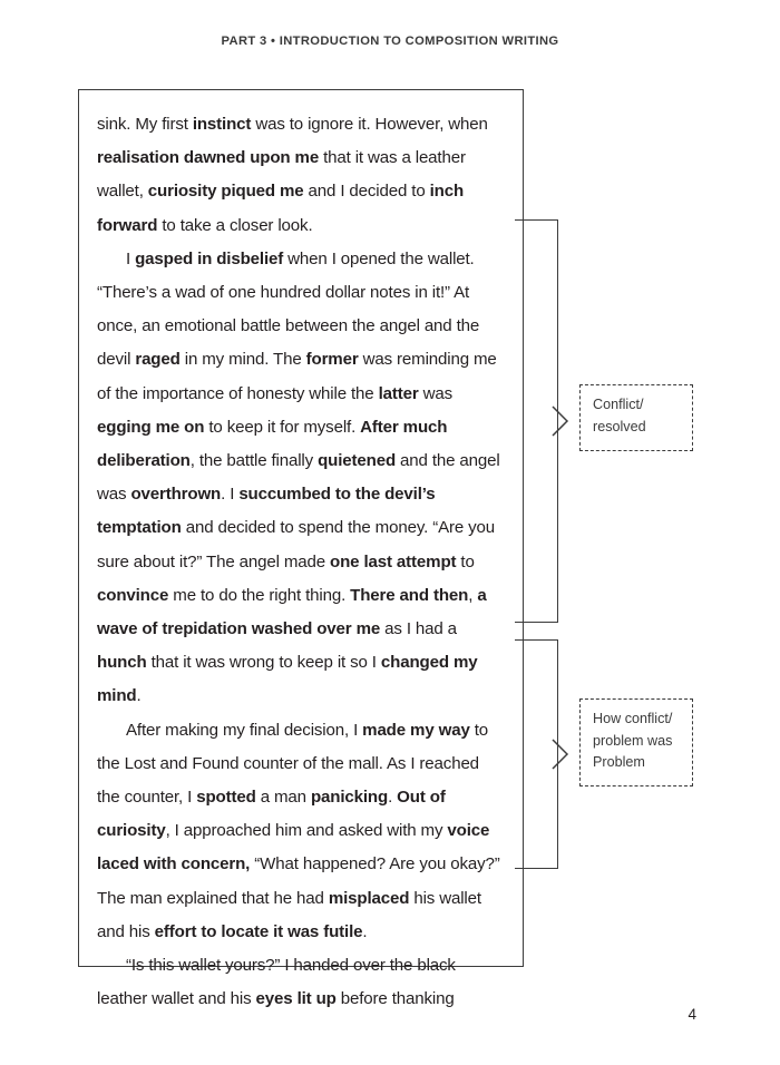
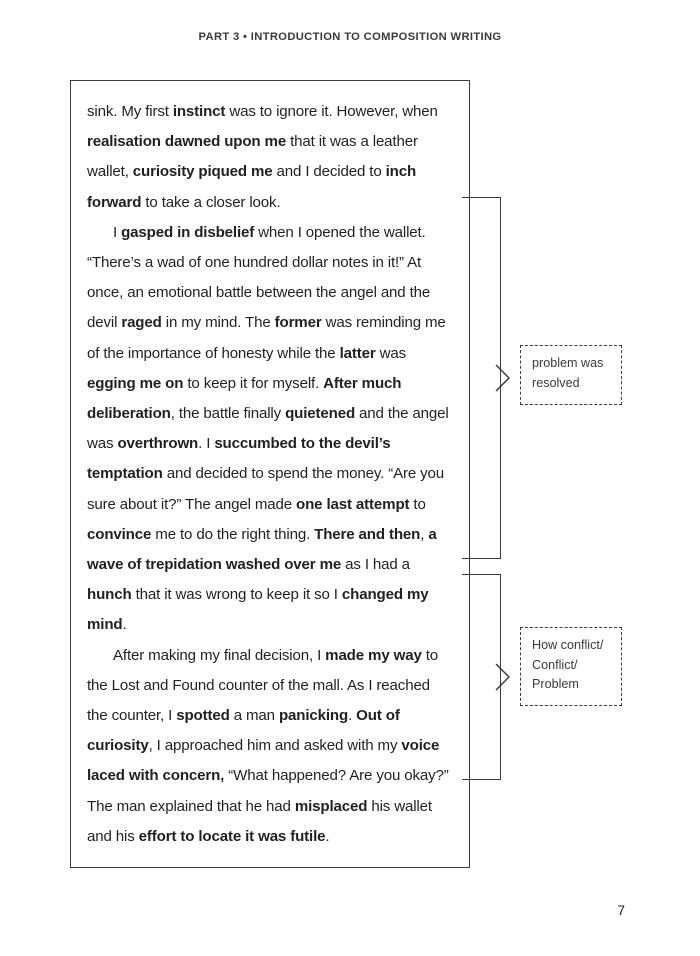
  PART 3 • INTRODUCTION TO COMPOSITION WRITING
  sink. My first instinct was to ignore it. However, when realisation dawned upon me that it was a leather wallet, curiosity piqued me and I decided to inch forward to take a closer look.
  I gasped in disbelief when I opened the wallet. “There’s a wad of one hundred dollar notes in it!” At once, an emotional battle between the angel and the devil raged in my mind. The former was reminding me of the importance of honesty while the latter was egging me on to keep it for myself. After much deliberation, the battle finally quietened and the angel was overthrown. I succumbed to the devil’s temptation and decided to spend the money. “Are you sure about it?” The angel made one last attempt to convince me to do the right thing. There and then, a wave of trepidation washed over me as I had a hunch that it was wrong to keep it so I changed my mind.
  After making my final decision, I made my way to the Lost and Found counter of the mall. As I reached the counter, I spotted a man panicking. Out of curiosity, I approached him and asked with my voice laced with concern, “What happened? Are you okay?” The man explained that he had misplaced his wallet and his effort to locate it was futile.
- “Is this wallet yours?” I handed over the black leather wallet and his eyes lit up before thanking
- Conflict/
+ problem was
  resolved
  How conflict/
- problem was
+ Conflict/
  Problem
- 4
+ 7
